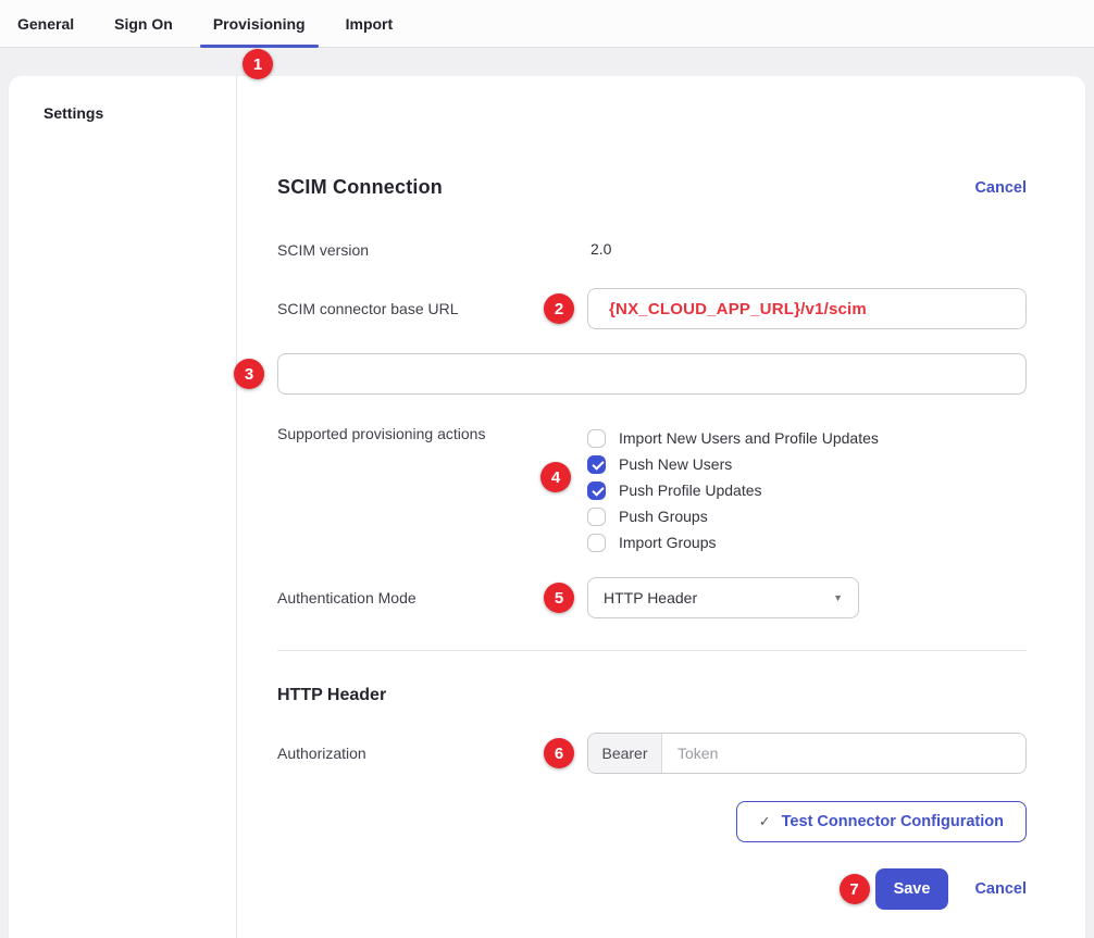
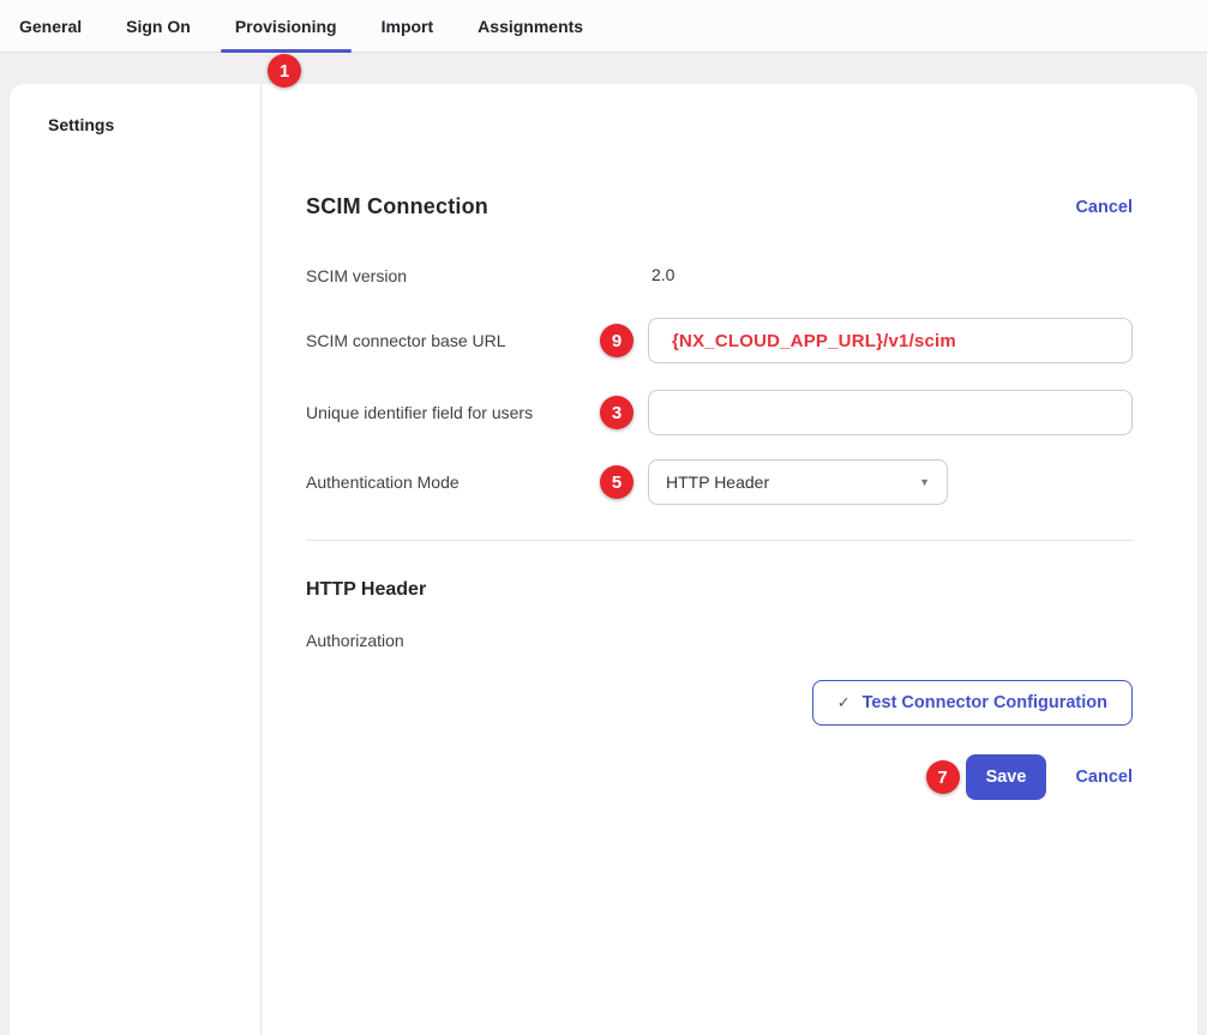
  General
  Sign On
  Provisioning
  Import
+ Assignments
  1
  Settings
  SCIM Connection
  Cancel
  SCIM version
  2.0
  SCIM connector base URL
- 2
+ 9
  {NX_CLOUD_APP_URL}/v1/scim
+ Unique identifier field for users
  3
- Supported provisioning actions
- 4
- Import New Users and Profile Updates
- Push New Users
- Push Profile Updates
- Push Groups
- Import Groups
  Authentication Mode
  5
  HTTP Header
  ▼
  HTTP Header
  Authorization
- 6
- Bearer
- Token
  ✓
  Test Connector Configuration
  7
  Save
  Cancel
